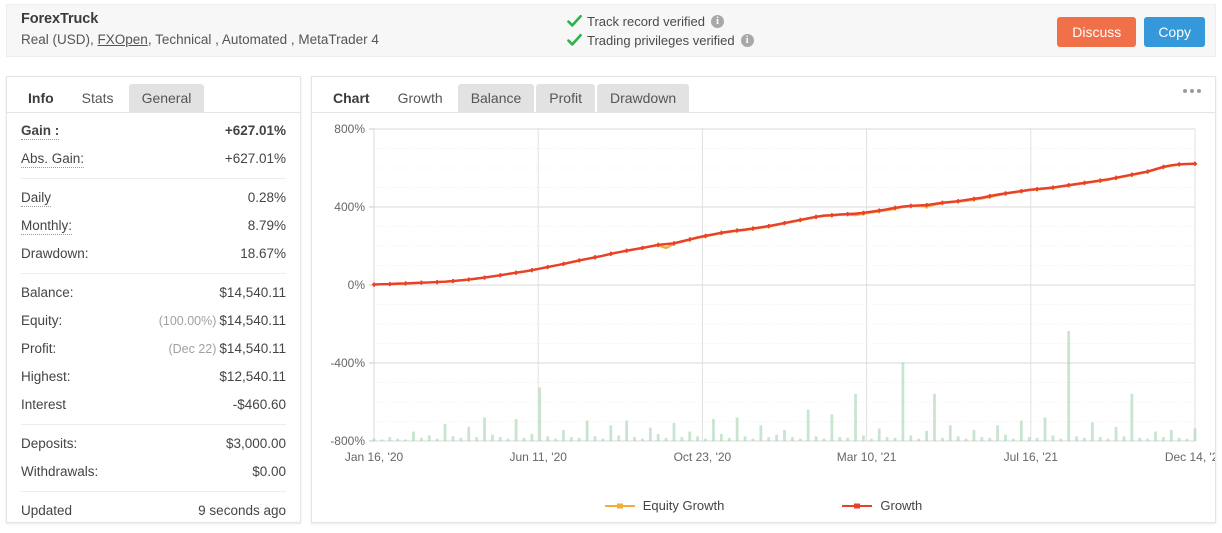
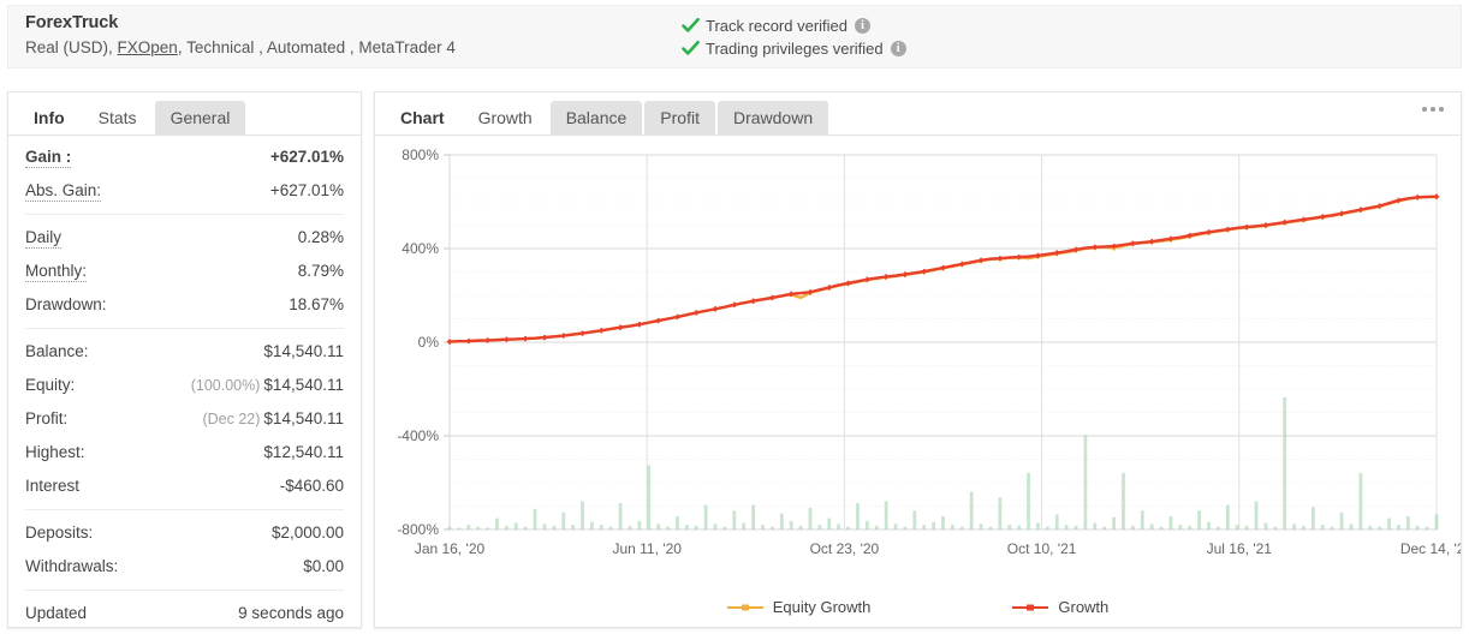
  ForexTruck
  Real (USD), FXOpen, Technical , Automated , MetaTrader 4
  Track record verified
  i
  Trading privileges verified
  i
- Discuss
- Copy
  Info
  Stats
  General
  Gain :
  +627.01%
  Abs. Gain:
  +627.01%
  Daily
  0.28%
  Monthly:
  8.79%
  Drawdown:
  18.67%
  Balance:
  $14,540.11
  Equity:
  (100.00%) $14,540.11
  Profit:
  (Dec 22) $14,540.11
  Highest:
  $12,540.11
  Interest
  -$460.60
  Deposits:
- $3,000.00
+ $2,000.00
  Withdrawals:
  $0.00
  Updated
  9 seconds ago
  Chart
  Growth
  Balance
  Profit
  Drawdown
  800%
  400%
  0%
  -400%
  -800%
  Jan 16, '20
  Jun 11, '20
  Oct 23, '20
- Mar 10, '21
+ Oct 10, '21
  Jul 16, '21
  Dec 14, '
  Equity Growth
  Growth
